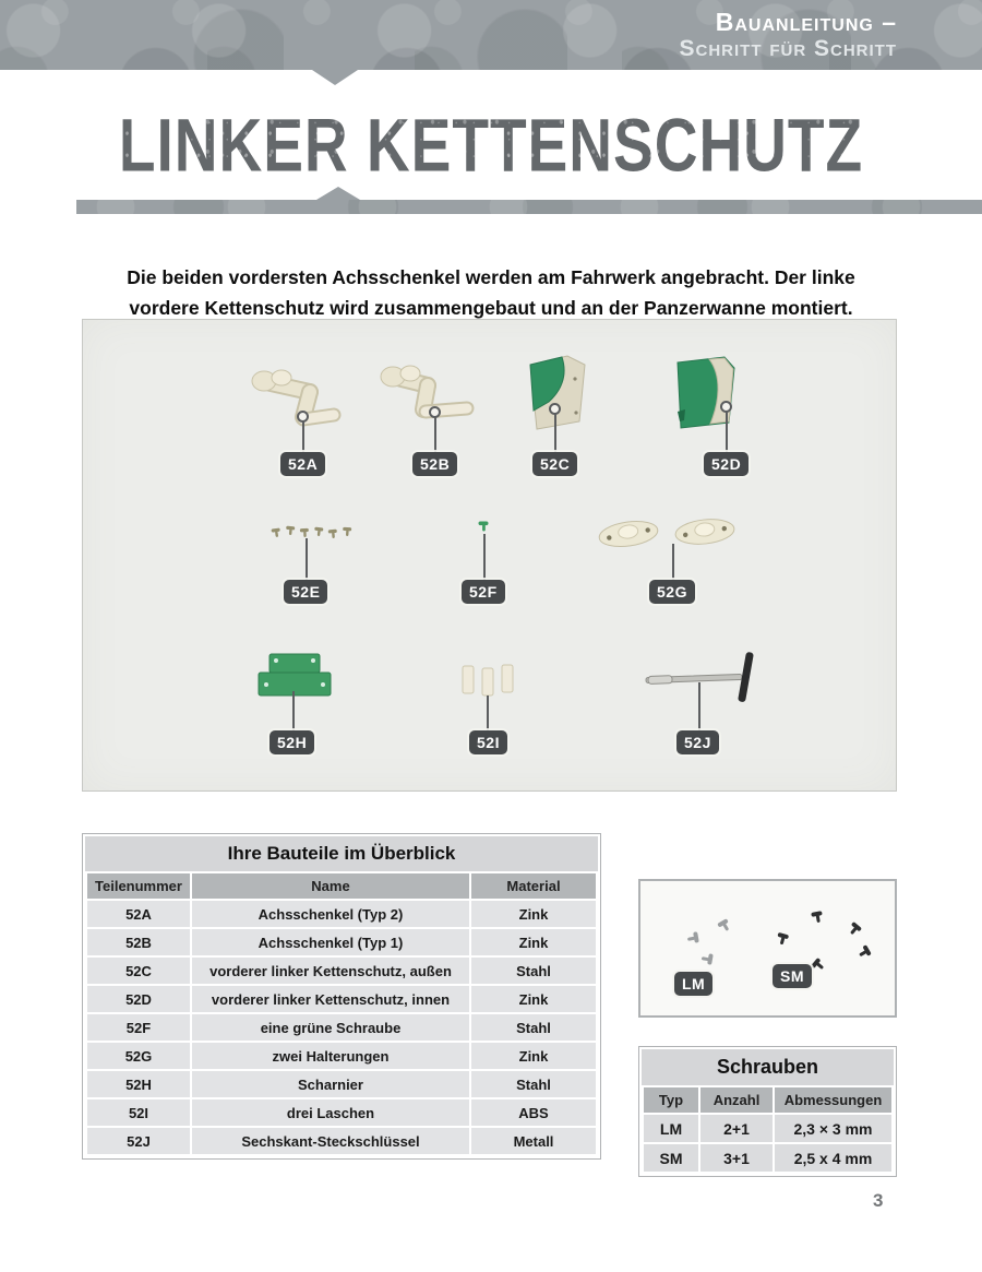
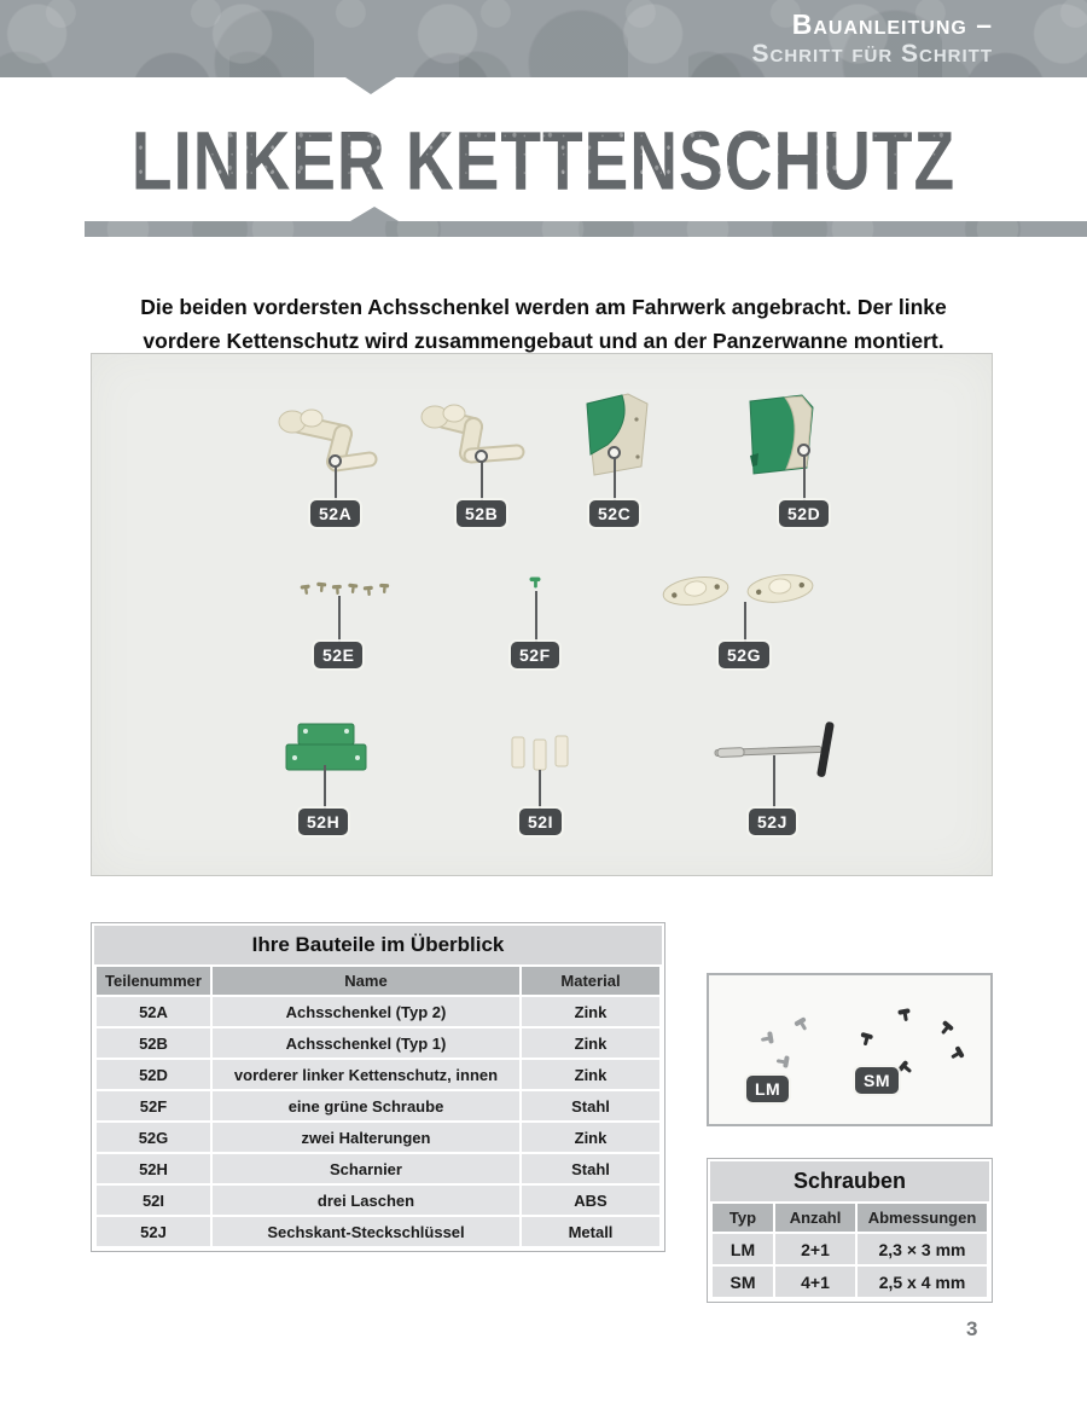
  Bauanleitung –
  Schritt für Schritt
  LINKER KETTENSCHUTZ
  Die beiden vordersten Achsschenkel werden am Fahrwerk angebracht. Der linke
  vordere Kettenschutz wird zusammengebaut und an der Panzerwanne montiert.
  52A
  52B
  52C
  52D
  52E
  52F
  52G
  52H
  52I
  52J
  Ihre Bauteile im Überblick
  Teilenummer	Name	Material
  52A	Achsschenkel (Typ 2)	Zink
  52B	Achsschenkel (Typ 1)	Zink
- 52C	vorderer linker Kettenschutz, außen	Stahl
  52D	vorderer linker Kettenschutz, innen	Zink
  52F	eine grüne Schraube	Stahl
  52G	zwei Halterungen	Zink
  52H	Scharnier	Stahl
  52I	drei Laschen	ABS
  52J	Sechskant-Steckschlüssel	Metall
  LM
  SM
  Schrauben
  Typ	Anzahl	Abmessungen
  LM	2+1	2,3 × 3 mm
- SM	3+1	2,5 x 4 mm
+ SM	4+1	2,5 x 4 mm
  3
